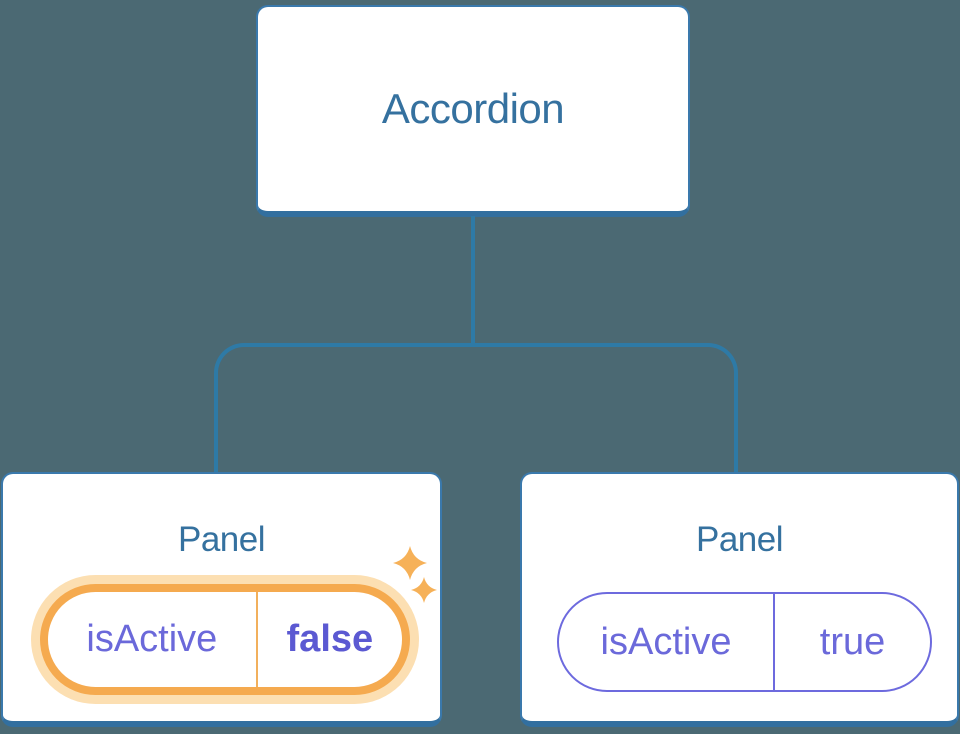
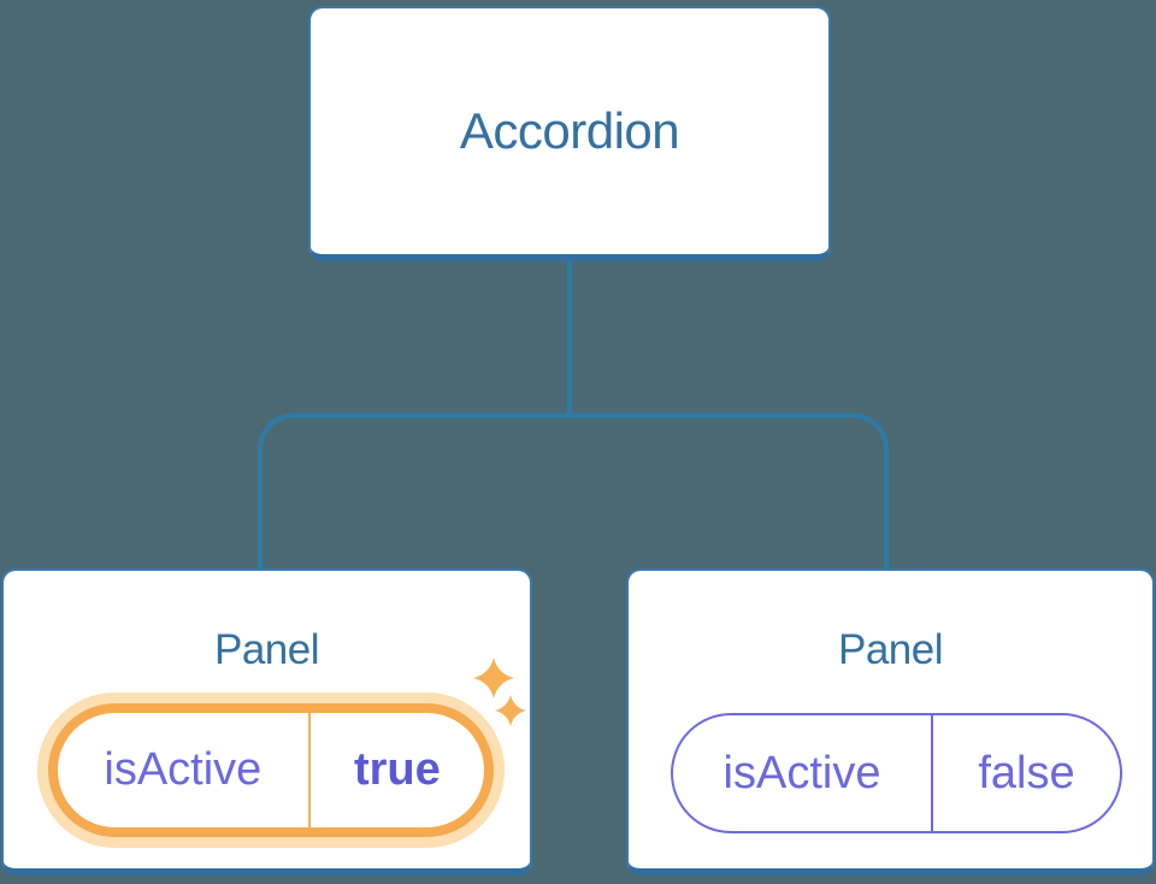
  Accordion
  Panel
  isActive
- false
+ true
  Panel
  isActive
- true
+ false
